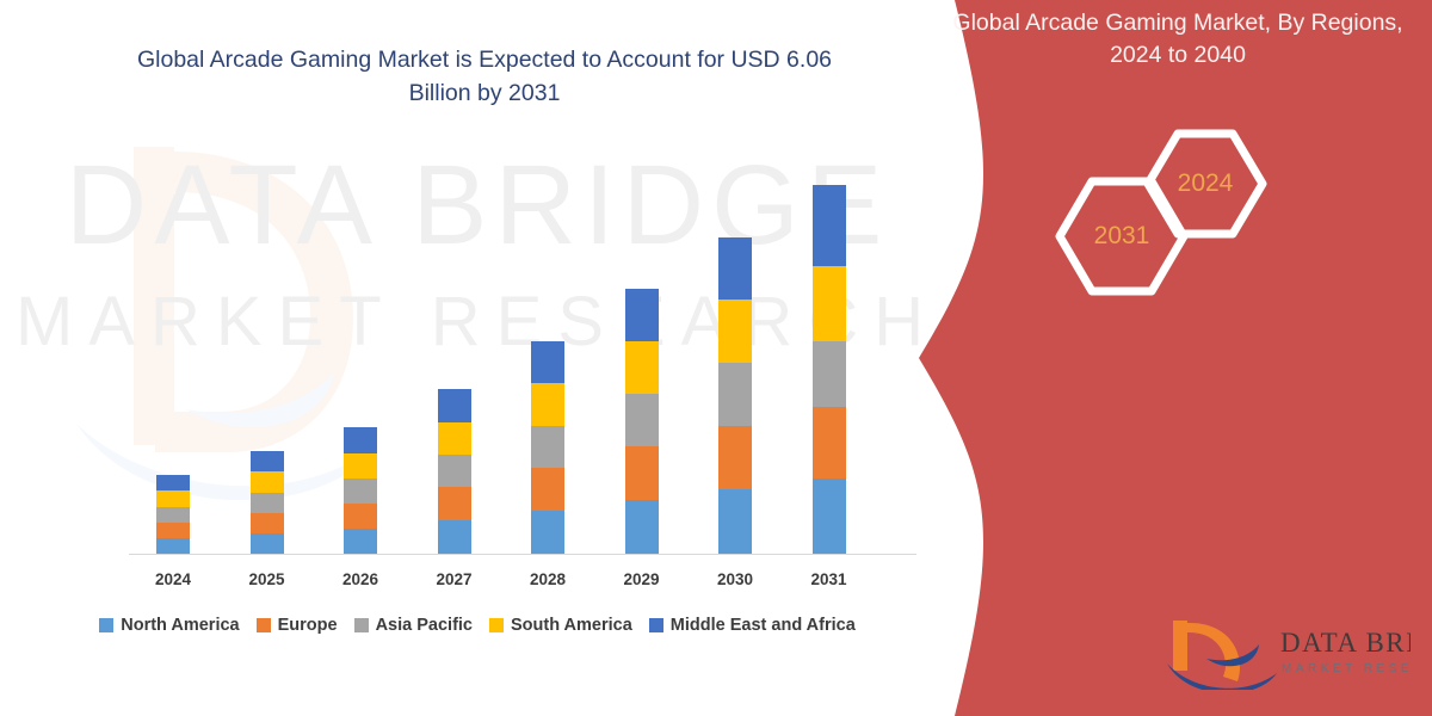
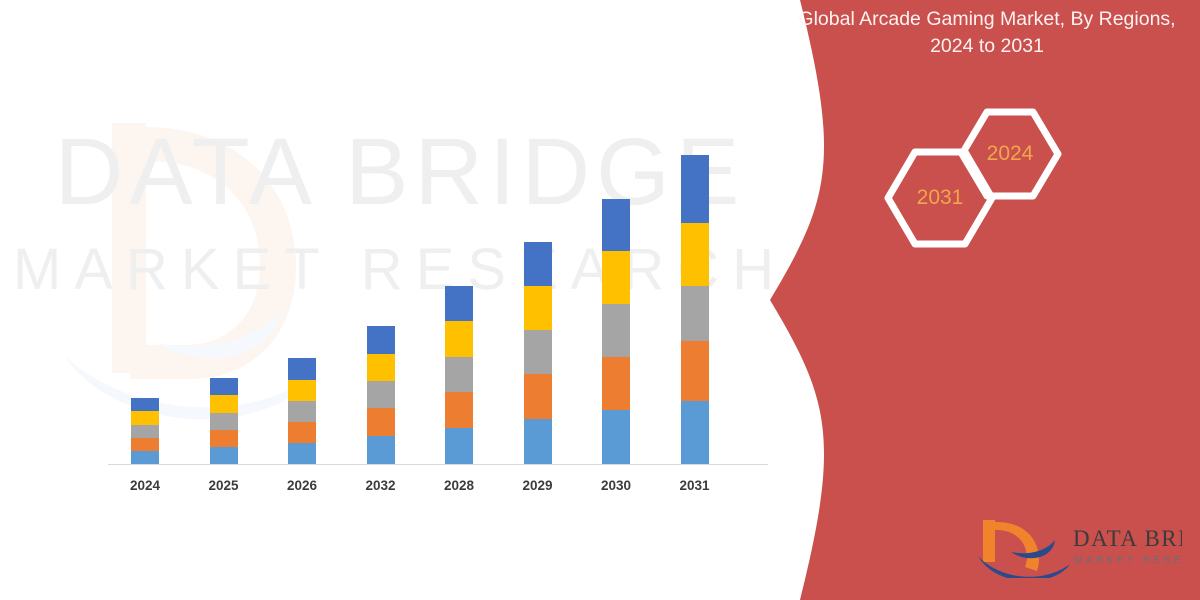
  DATA BRIDGE
  MARKET RESARH
- Global Arcade Gaming Market is Expected to Account for USD 6.06 Billion by 2031
  2024
  2025
  2026
- 2027
+ 2032
  2028
  2029
  2030
  2031
- North America
- Europe
- Asia Pacific
- South America
- Middle East and Africa
- Global Arcade Gaming Market, By Regions, 2024 to 2040
+ Global Arcade Gaming Market, By Regions, 2024 to 2031
  2031
  2024
  MARKET RESE
